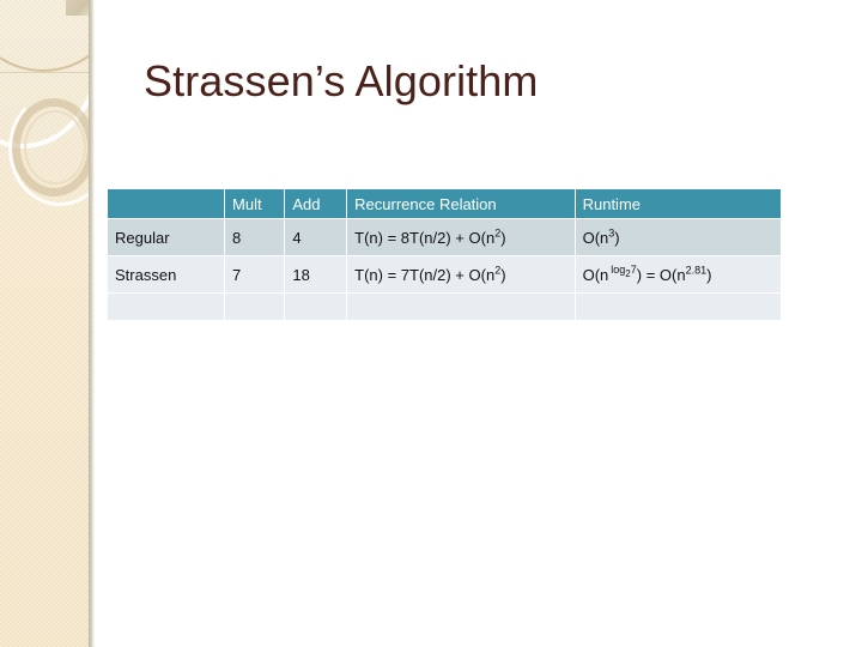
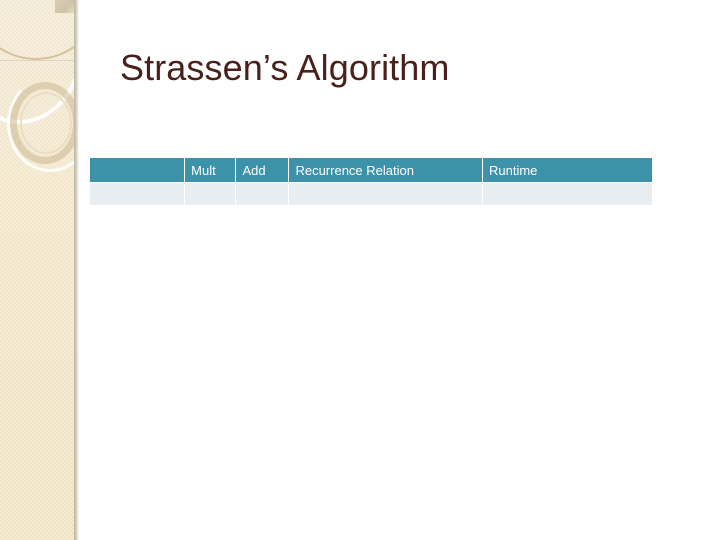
  Strassen’s Algorithm
  	Mult	Add	Recurrence Relation	Runtime
- Regular	8	4	T(n) = 8T(n/2) + O(n2)	O(n3)
- Strassen	7	18	T(n) = 7T(n/2) + O(n2)	O(n log27) = O(n2.81)
